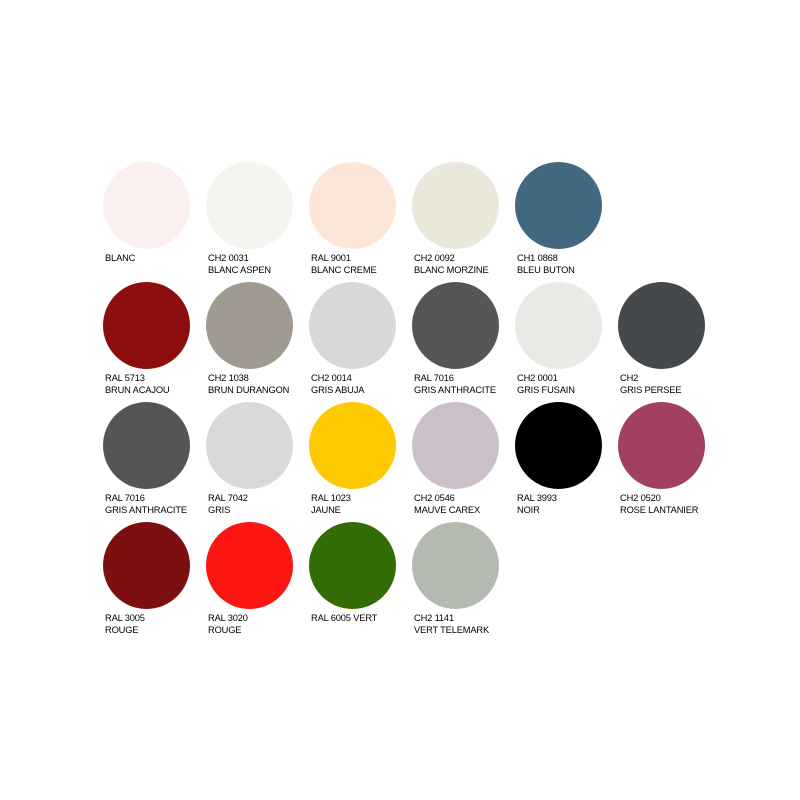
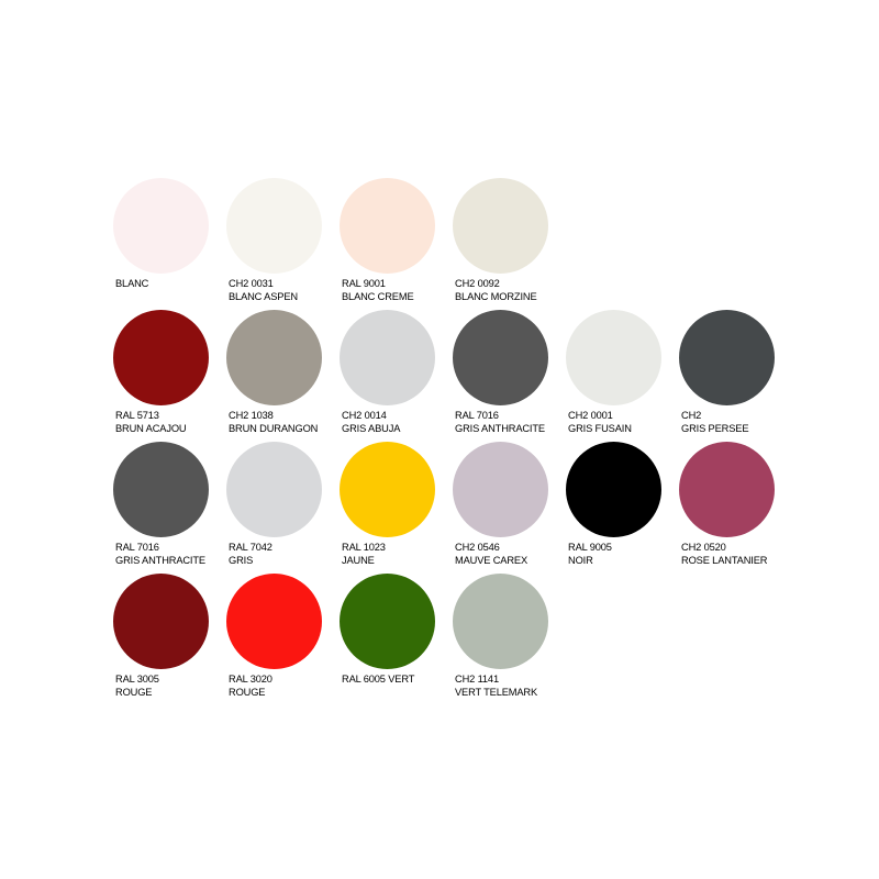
  BLANC
  CH2 0031
  BLANC ASPEN
  RAL 9001
  BLANC CREME
  CH2 0092
  BLANC MORZINE
- CH1 0868
- BLEU BUTON
  RAL 5713
  BRUN ACAJOU
  CH2 1038
  BRUN DURANGON
  CH2 0014
  GRIS ABUJA
  RAL 7016
  GRIS ANTHRACITE
  CH2 0001
  GRIS FUSAIN
  CH2
  GRIS PERSEE
  RAL 7016
  GRIS ANTHRACITE
  RAL 7042
  GRIS
  RAL 1023
  JAUNE
  CH2 0546
  MAUVE CAREX
- RAL 3993
+ RAL 9005
  NOIR
  CH2 0520
  ROSE LANTANIER
  RAL 3005
  ROUGE
  RAL 3020
  ROUGE
  RAL 6005 VERT
  CH2 1141
  VERT TELEMARK
